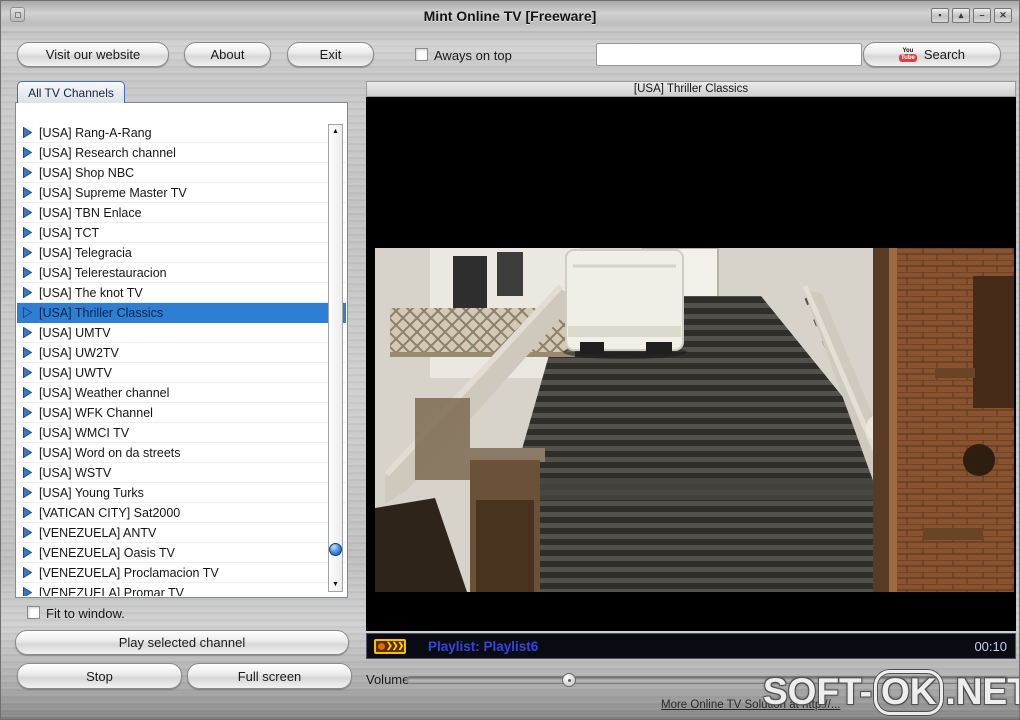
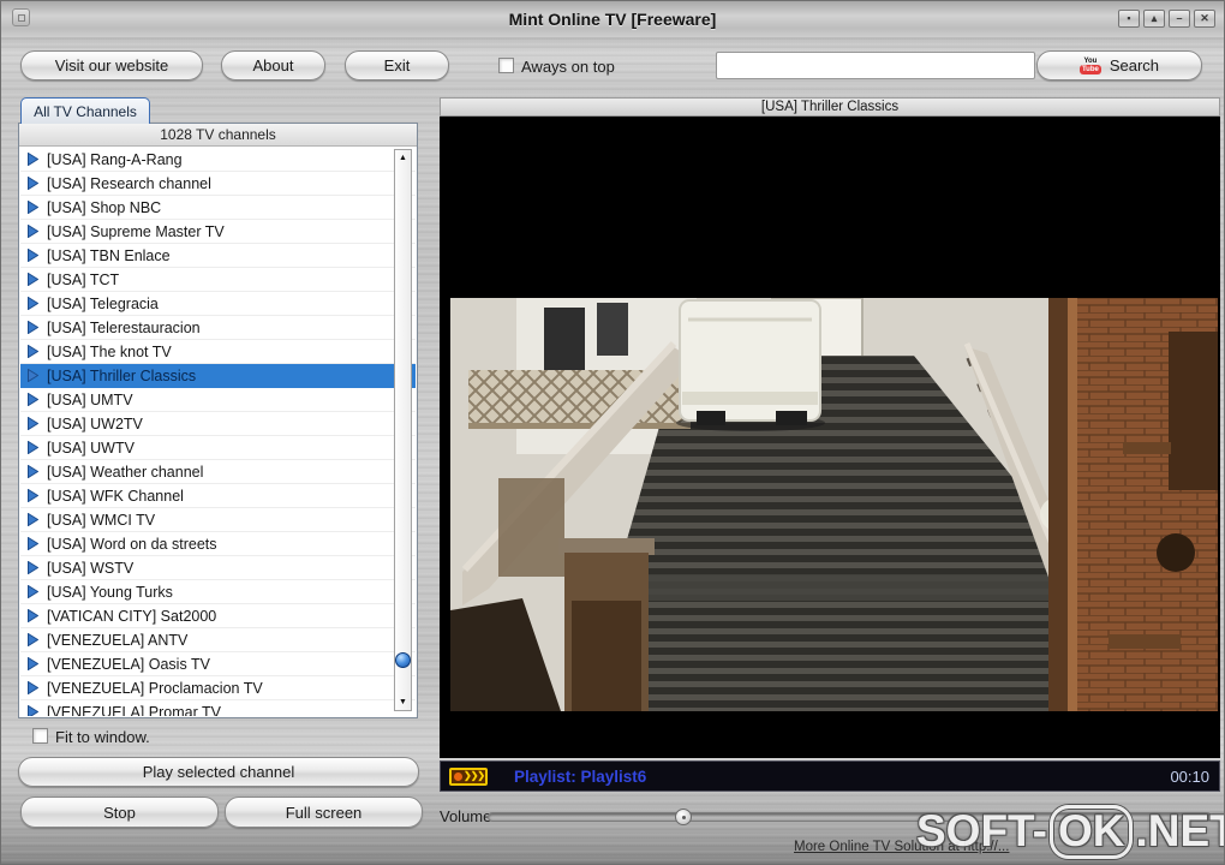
  Mint Online TV [Freeware]
  ▪
  ▴
  –
  ✕
  Visit our website
  About
  Exit
  Aways on top
  Search
  All TV Channels
+ 1028 TV channels
  [USA] Rang-A-Rang
  [USA] Research channel
  [USA] Shop NBC
  [USA] Supreme Master TV
  [USA] TBN Enlace
  [USA] TCT
  [USA] Telegracia
  [USA] Telerestauracion
  [USA] The knot TV
  [USA] Thriller Classics
  [USA] UMTV
  [USA] UW2TV
  [USA] UWTV
  [USA] Weather channel
  [USA] WFK Channel
  [USA] WMCI TV
  [USA] Word on da streets
  [USA] WSTV
  [USA] Young Turks
  [VATICAN CITY] Sat2000
  [VENEZUELA] ANTV
  [VENEZUELA] Oasis TV
  [VENEZUELA] Proclamacion TV
  [VENEZUELA] Promar TV
  Fit to window.
  Play selected channel
  Stop
  Full screen
  [USA] Thriller Classics
  ❯❯❯
  Playlist: Playlist6
  00:10
  Volum
  More Online TV Solution at http://...
  SOFT- OK .NET
